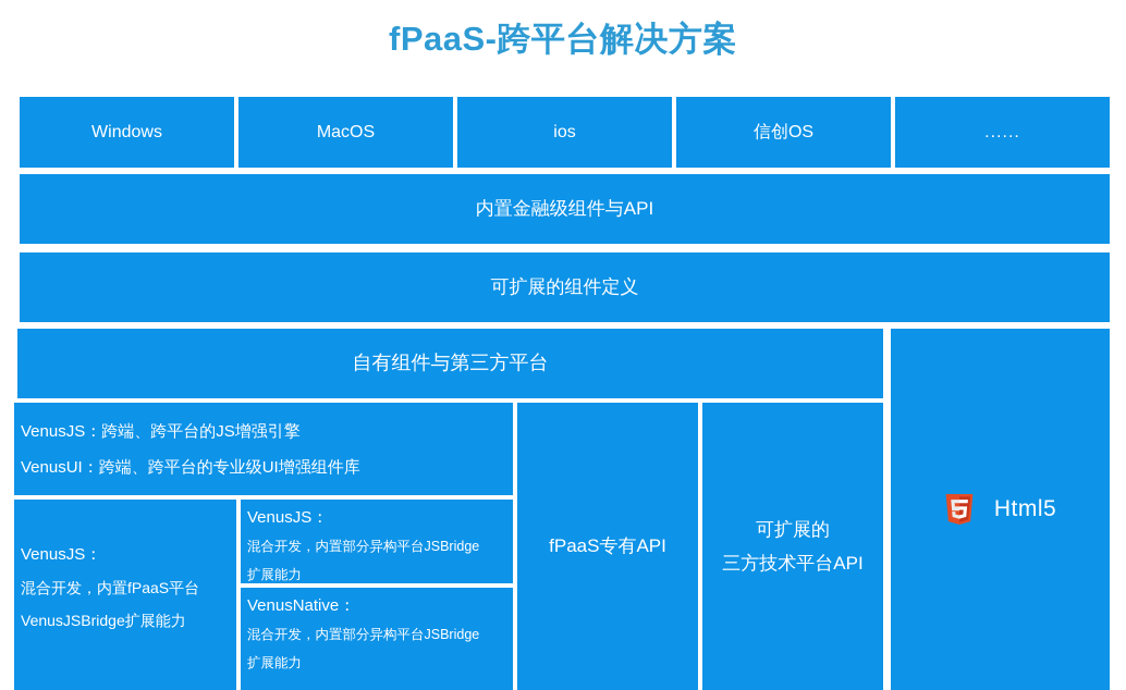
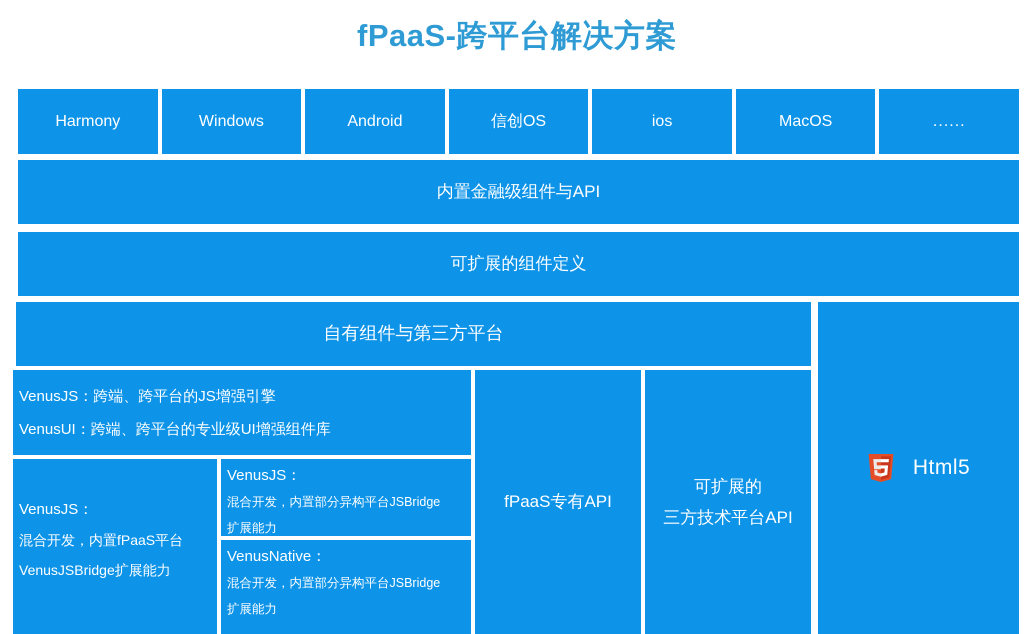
  fPaaS-跨平台解决方案
+ Harmony
  Windows
+ Android
- MacOS
+ 信创OS
  ios
- 信创OS
+ MacOS
  ......
  内置金融级组件与API
  可扩展的组件定义
  自有组件与第三方平台
  VenusJS：跨端、跨平台的JS增强引擎
  VenusUI：跨端、跨平台的专业级UI增强组件库
  VenusJS：
  混合开发，内置fPaaS平台
  VenusJSBridge扩展能力
  VenusJS：
  混合开发，内置部分异构平台JSBridge
  扩展能力
  VenusNative：
  混合开发，内置部分异构平台JSBridge
  扩展能力
  fPaaS专有API
  可扩展的
  三方技术平台API
  Html5
